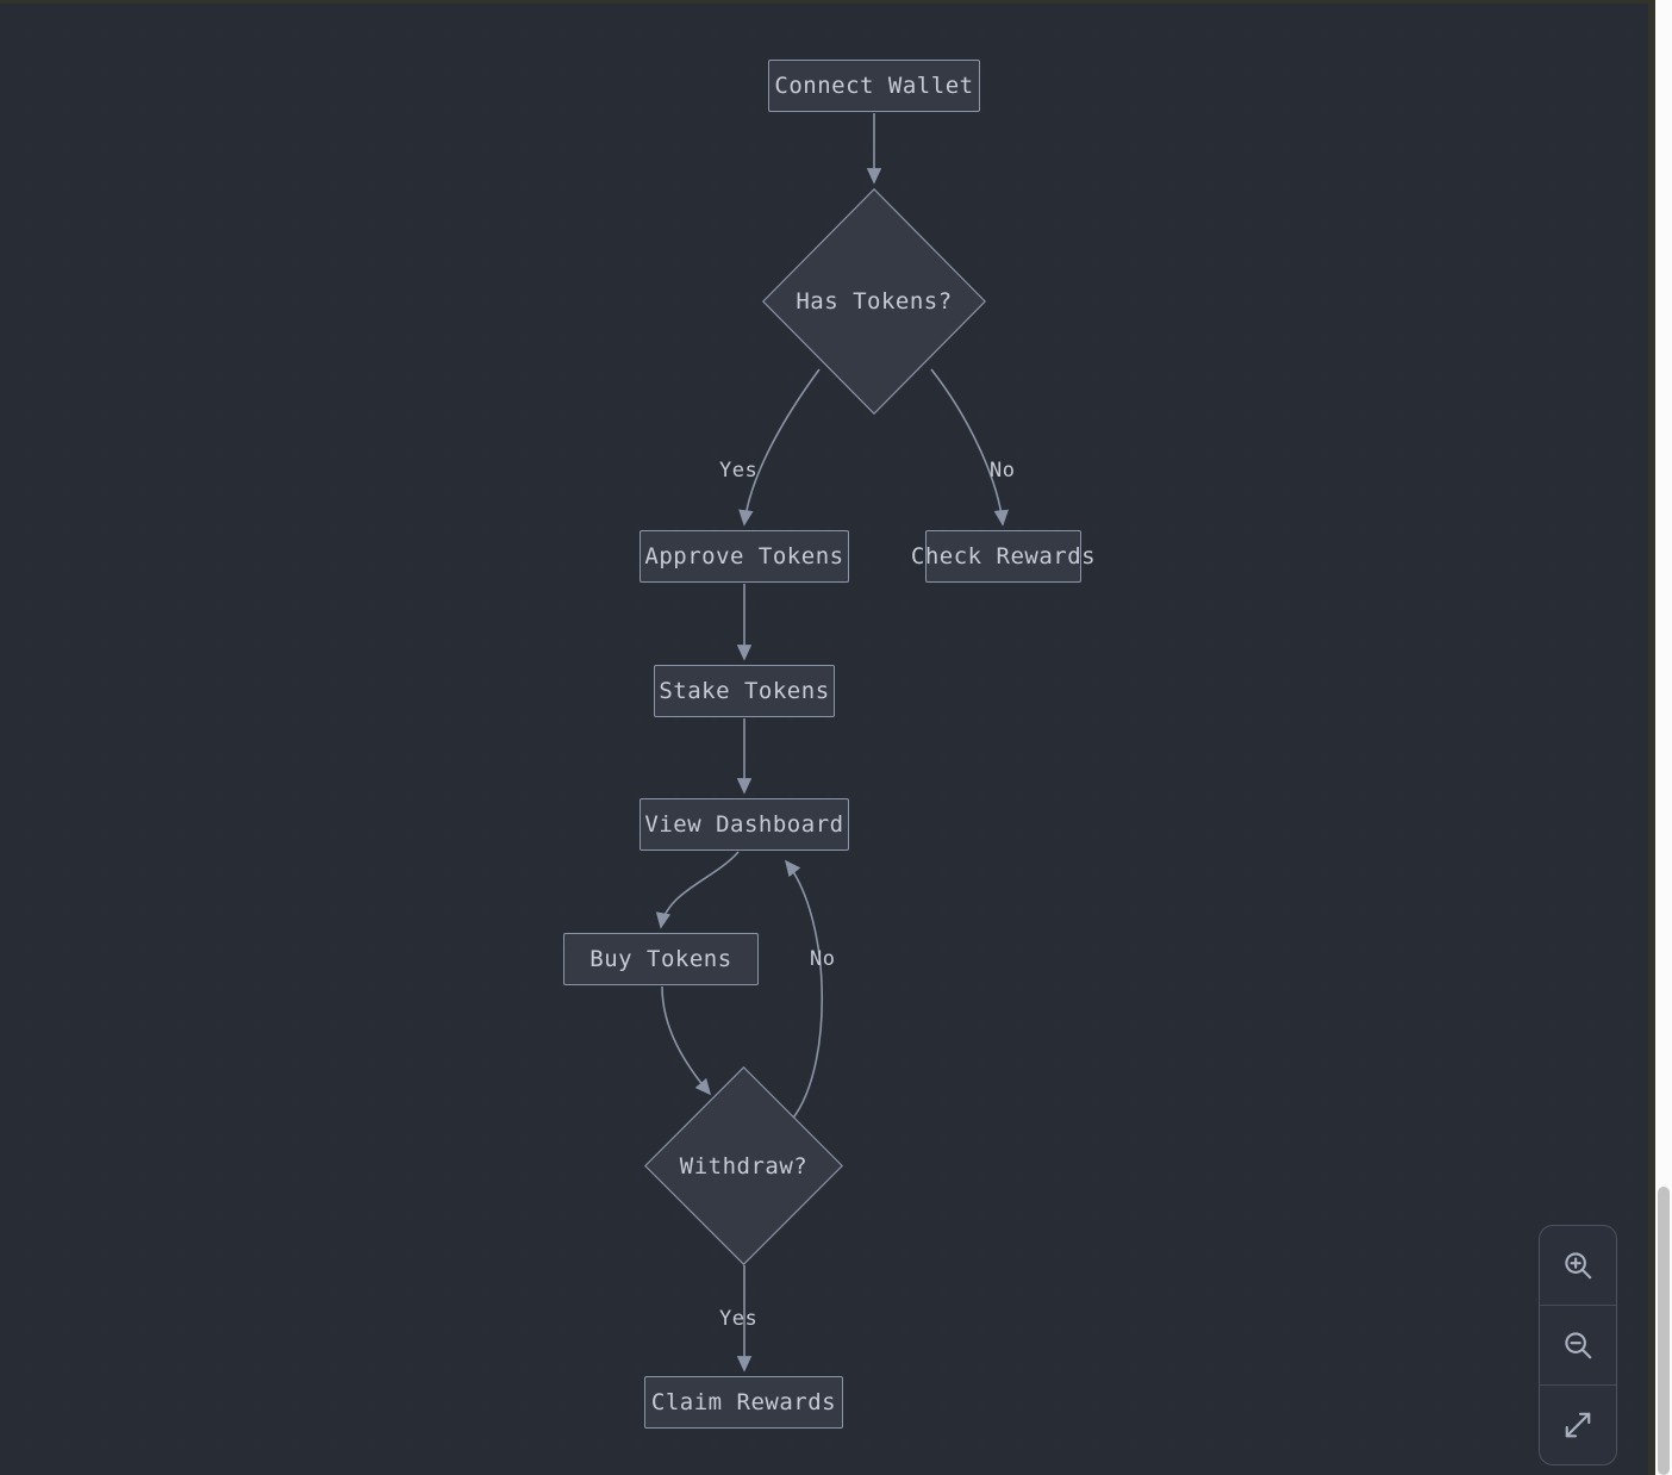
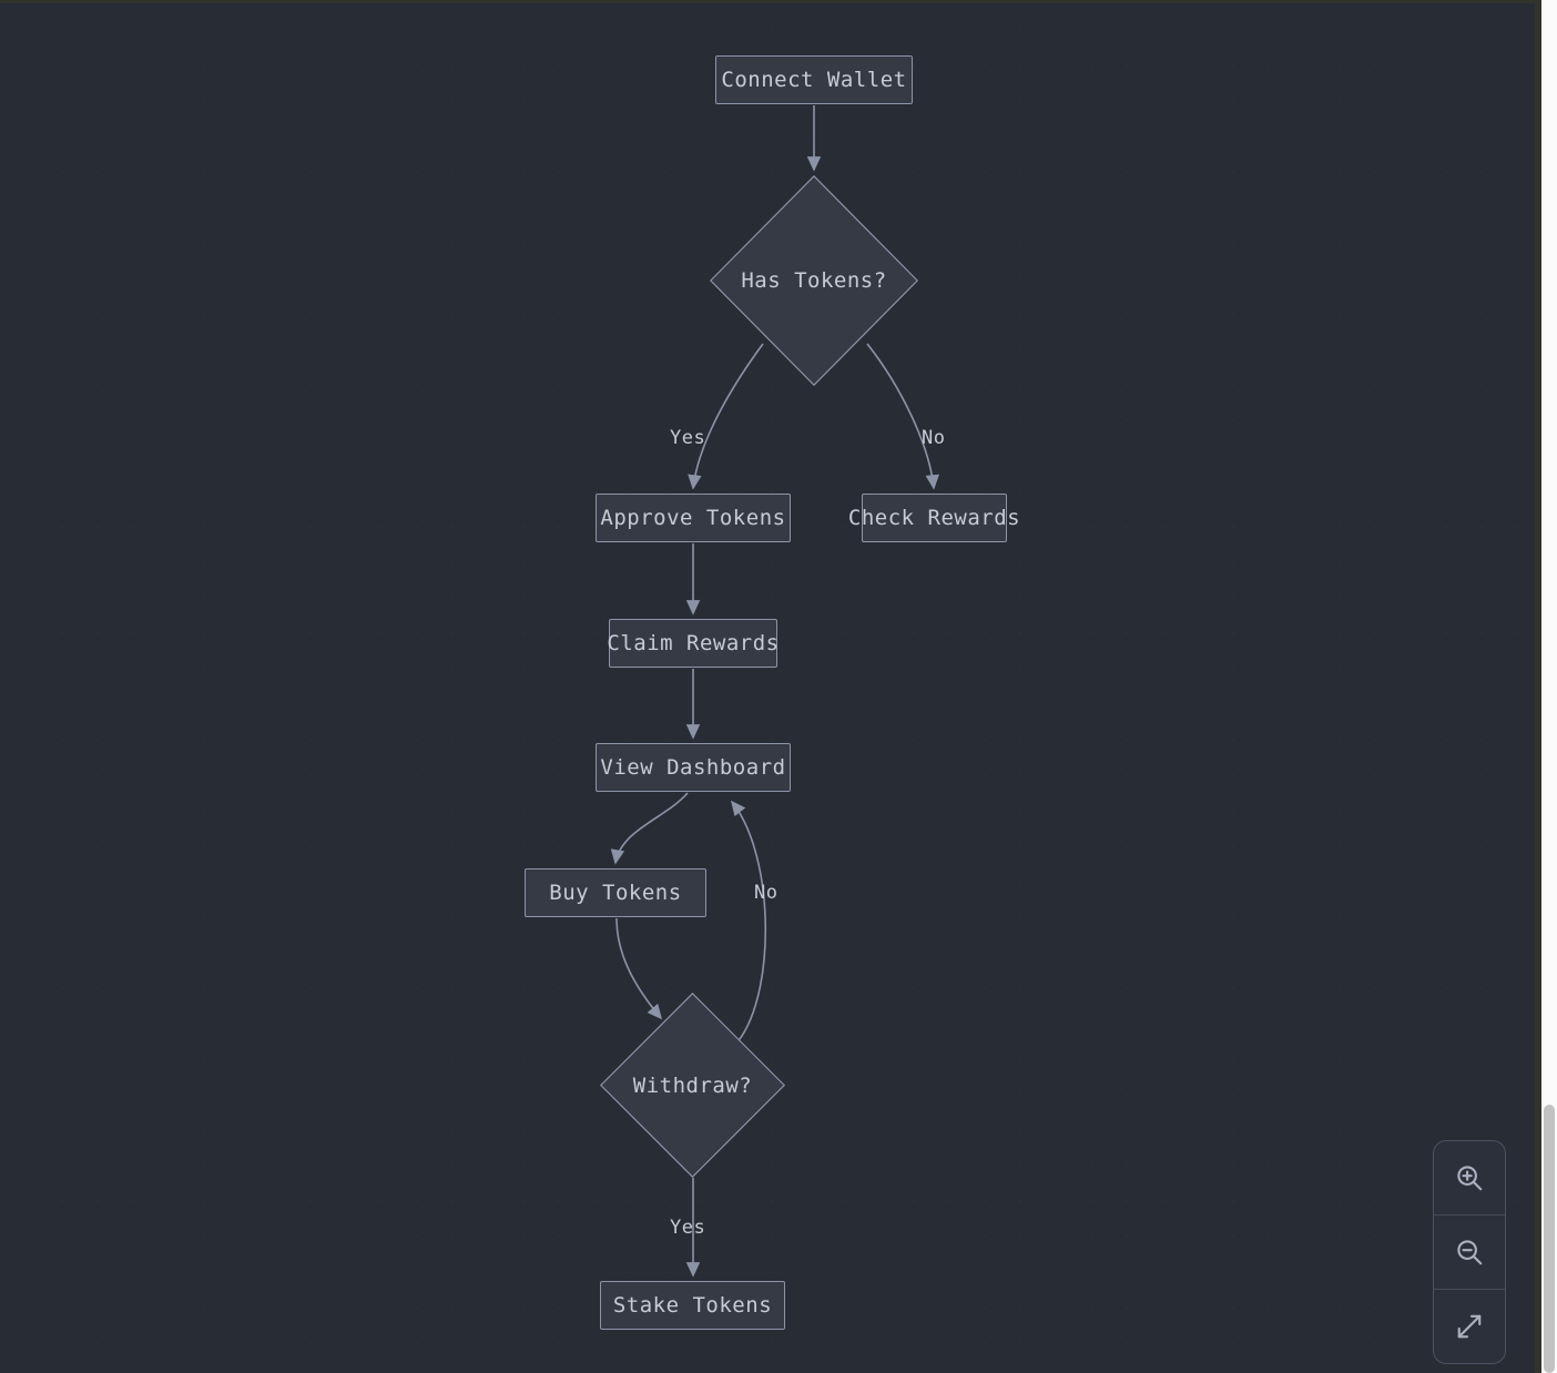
  Connect Wallet
  Has Tokens?
  Approve Tokens
  Check Rewards
- Stake Tokens
+ Claim Rewards
  View Dashboard
  Buy Tokens
  Withdraw?
- Claim Rewards
+ Stake Tokens
  Yes
  No
  No
  Yes
